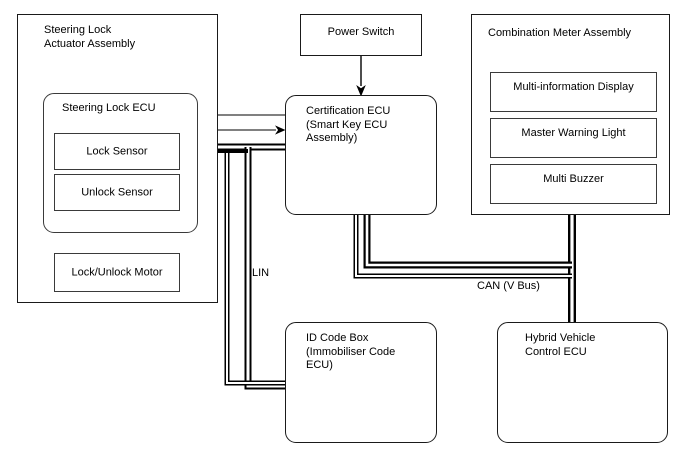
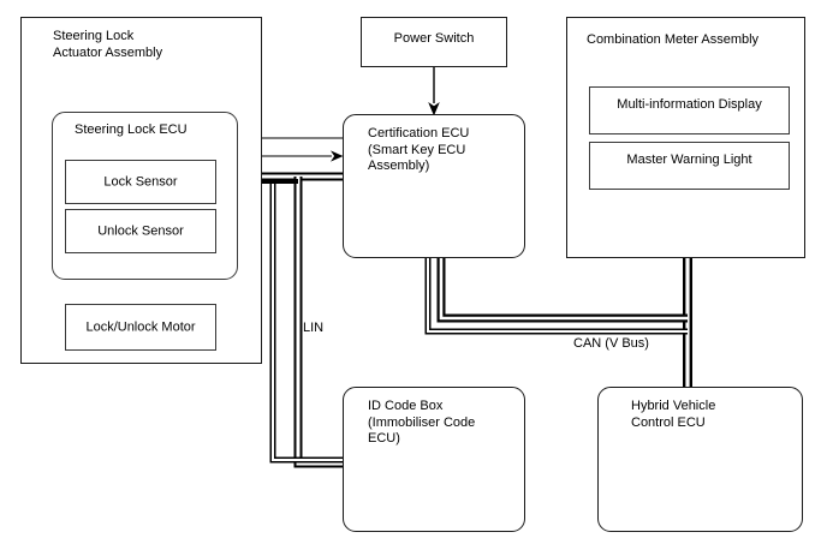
  Steering Lock
  Actuator Assembly
  Steering Lock ECU
  Lock Sensor
  Unlock Sensor
  Lock/Unlock Motor
  Power Switch
  Certification ECU
  (Smart Key ECU
  Assembly)
  Combination Meter Assembly
  Multi-information Display
  Master Warning Light
- Multi Buzzer
  ID Code Box
  (Immobiliser Code
  ECU)
  Hybrid Vehicle
  Control ECU
  LIN
  CAN (V Bus)
